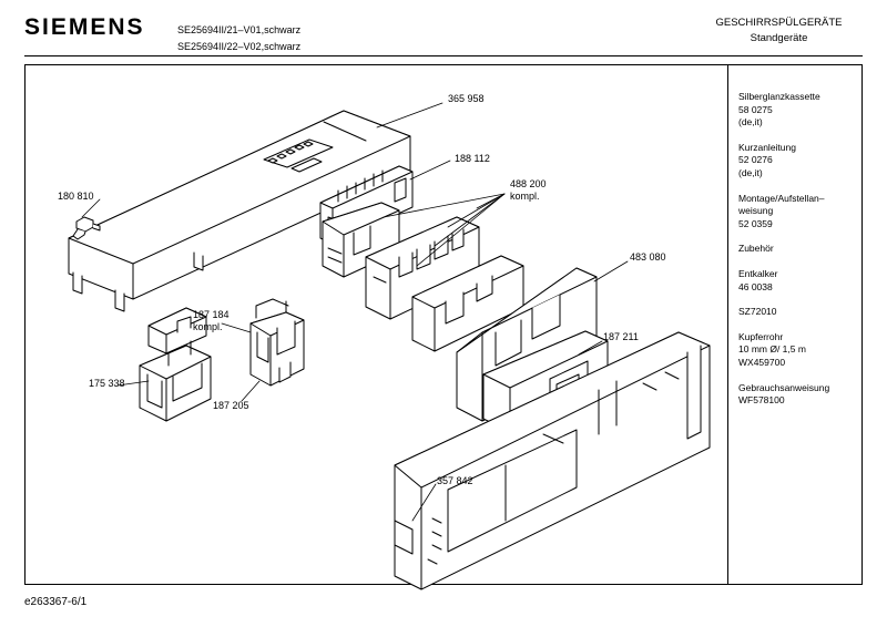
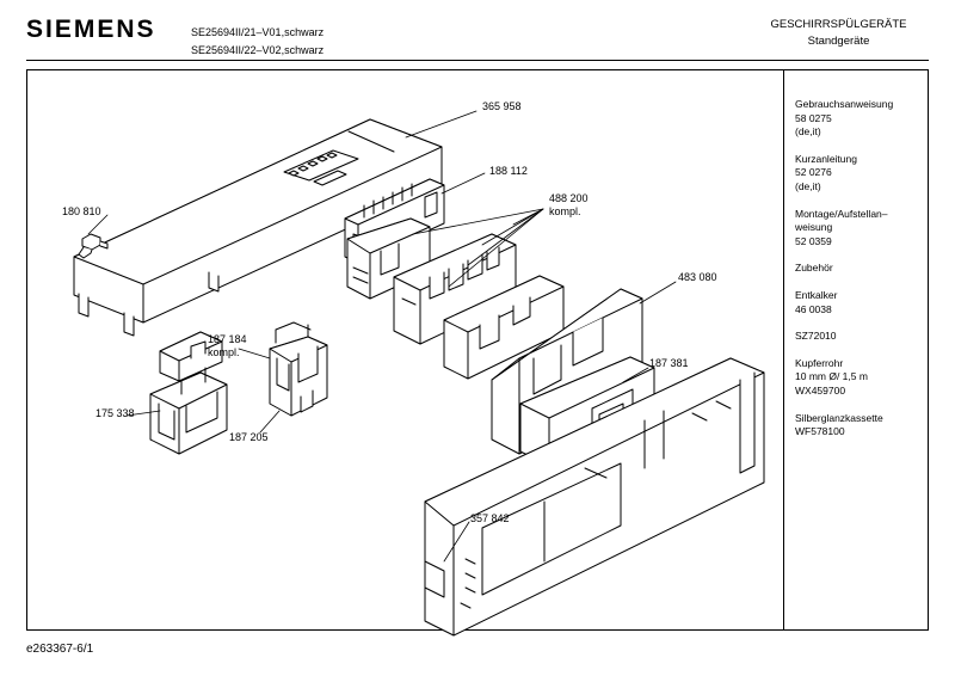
  SIEMENS
  SE25694II/21–V01,schwarz
  SE25694II/22–V02,schwarz
  GESCHIRRSPÜLGERÄTE
  Standgeräte
  e263367-6/1
- Silberglanzkassette
+ Gebrauchsanweisung
  58 0275
  (de,it)
  Kurzanleitung
  52 0276
  (de,it)
  Montage/Aufstellan–
  weisung
  52 0359
  Zubehör
  Entkalker
  46 0038
  SZ72010
  Kupferrohr
  10 mm Ø/ 1,5 m
  WX459700
- Gebrauchsanweisung
+ Silberglanzkassette
  WF578100
  365 958
  188 112
  488 200
  kompl.
  180 810
  483 080
  187 184
  kompl.
- 187 211
+ 187 381
  175 338
  187 205
  357 842
